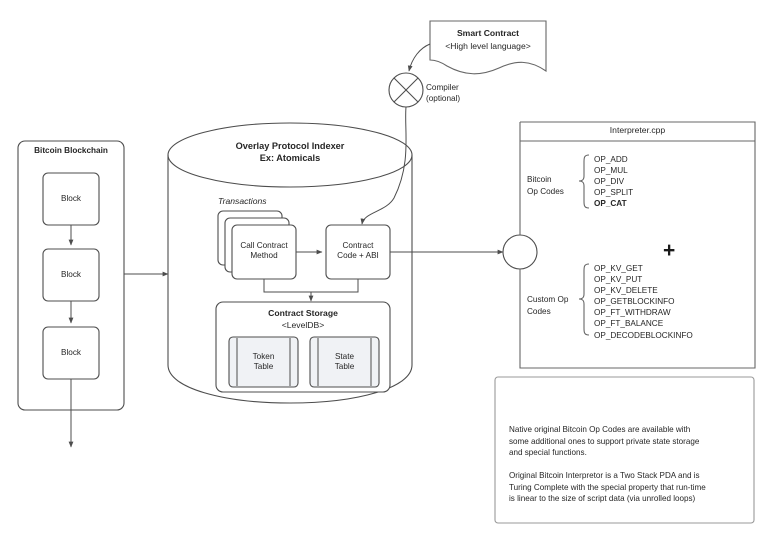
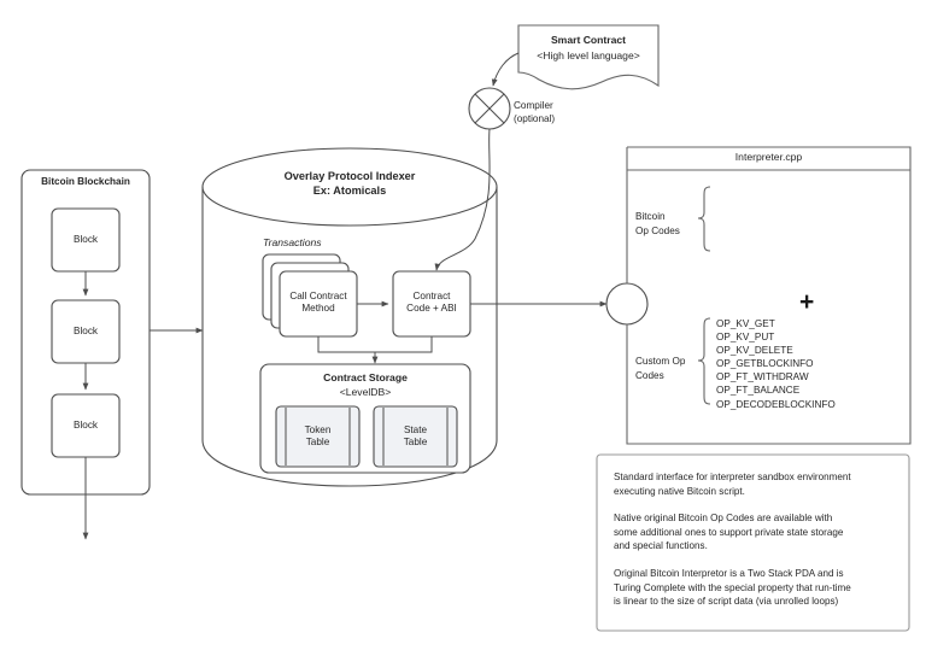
  Smart Contract
  <High level language>
  Compiler
  (optional)
  Bitcoin Blockchain
  Block
  Block
  Block
  Overlay Protocol Indexer
  Ex: Atomicals
  Transactions
  Call Contract
  Method
  Contract
  Code + ABI
  Contract Storage
  <LevelDB>
  Token
  Table
  State
  Table
  Interpreter.cpp
  Bitcoin
  Op Codes
- OP_ADD
- OP_MUL
- OP_DIV
- OP_SPLIT
- OP_CAT
  +
  Custom Op
  Codes
  OP_KV_GET
  OP_KV_PUT
  OP_KV_DELETE
  OP_GETBLOCKINFO
  OP_FT_WITHDRAW
  OP_FT_BALANCE
  OP_DECODEBLOCKINFO
+ Standard interface for interpreter sandbox environment
+ executing native Bitcoin script.
  Native original Bitcoin Op Codes are available with
  some additional ones to support private state storage
  and special functions.
  Original Bitcoin Interpretor is a Two Stack PDA and is
  Turing Complete with the special property that run-time
  is linear to the size of script data (via unrolled loops)
